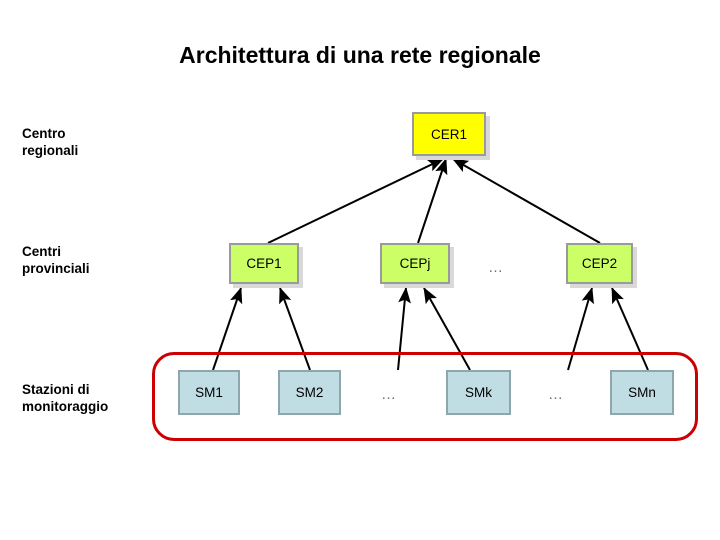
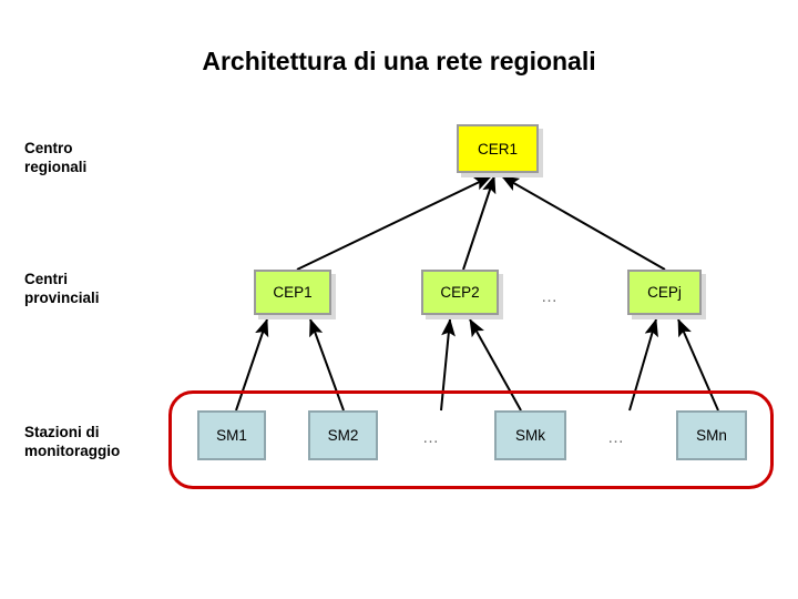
- Architettura di una rete regionale
+ Architettura di una rete regionali
  Centro
  regionali
  Centri
  provinciali
  Stazioni di
  monitoraggio
  CER1
  CEP1
- CEPj
+ CEP2
  …
- CEP2
+ CEPj
  SM1
  SM2
  …
  SMk
  …
  SMn
